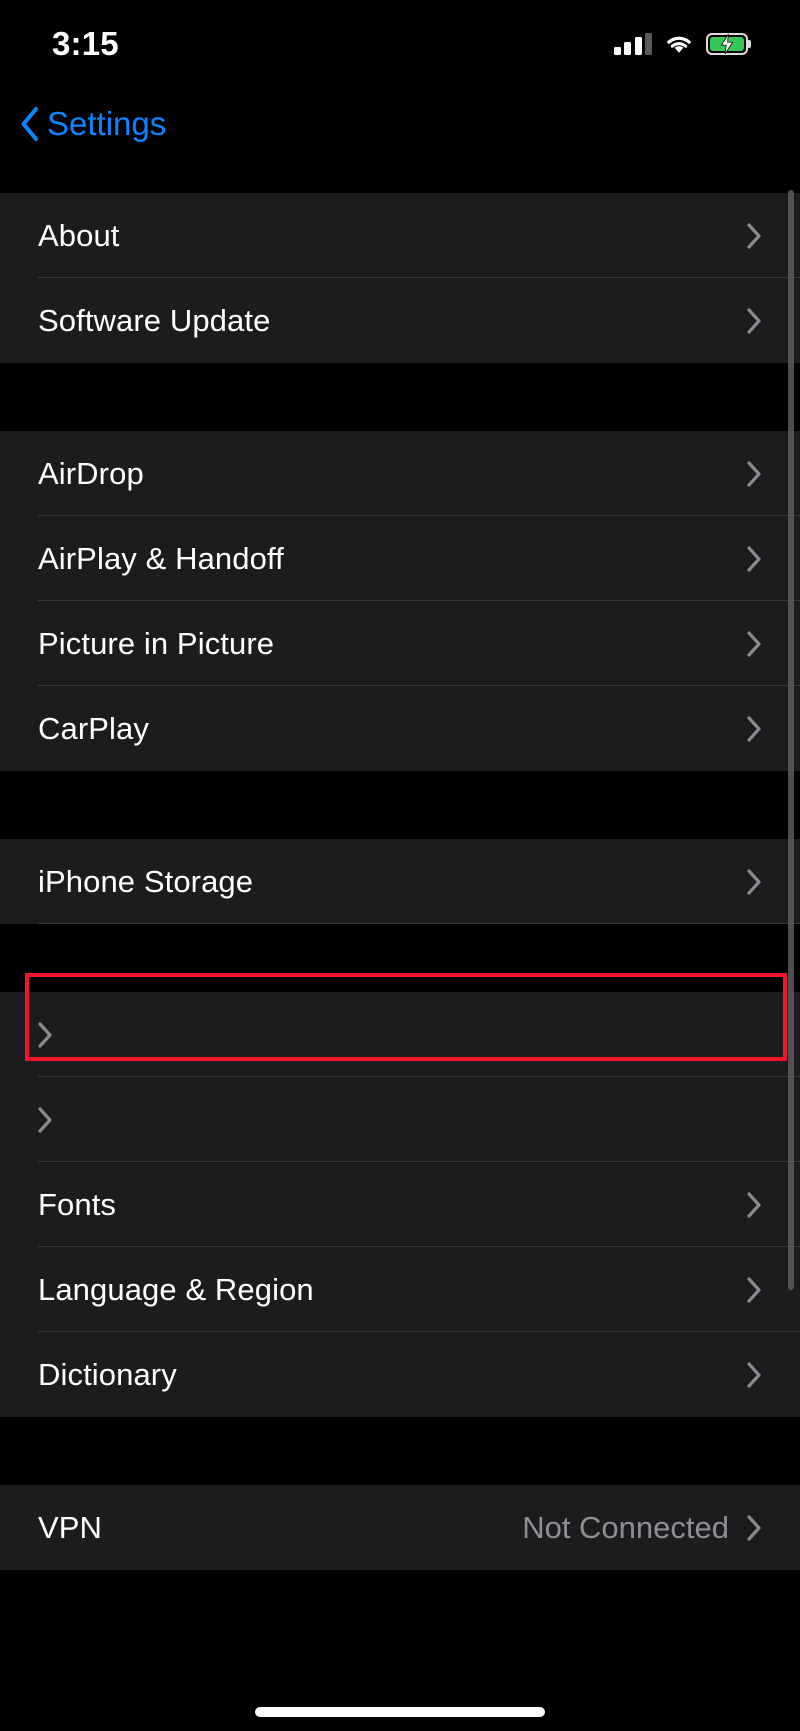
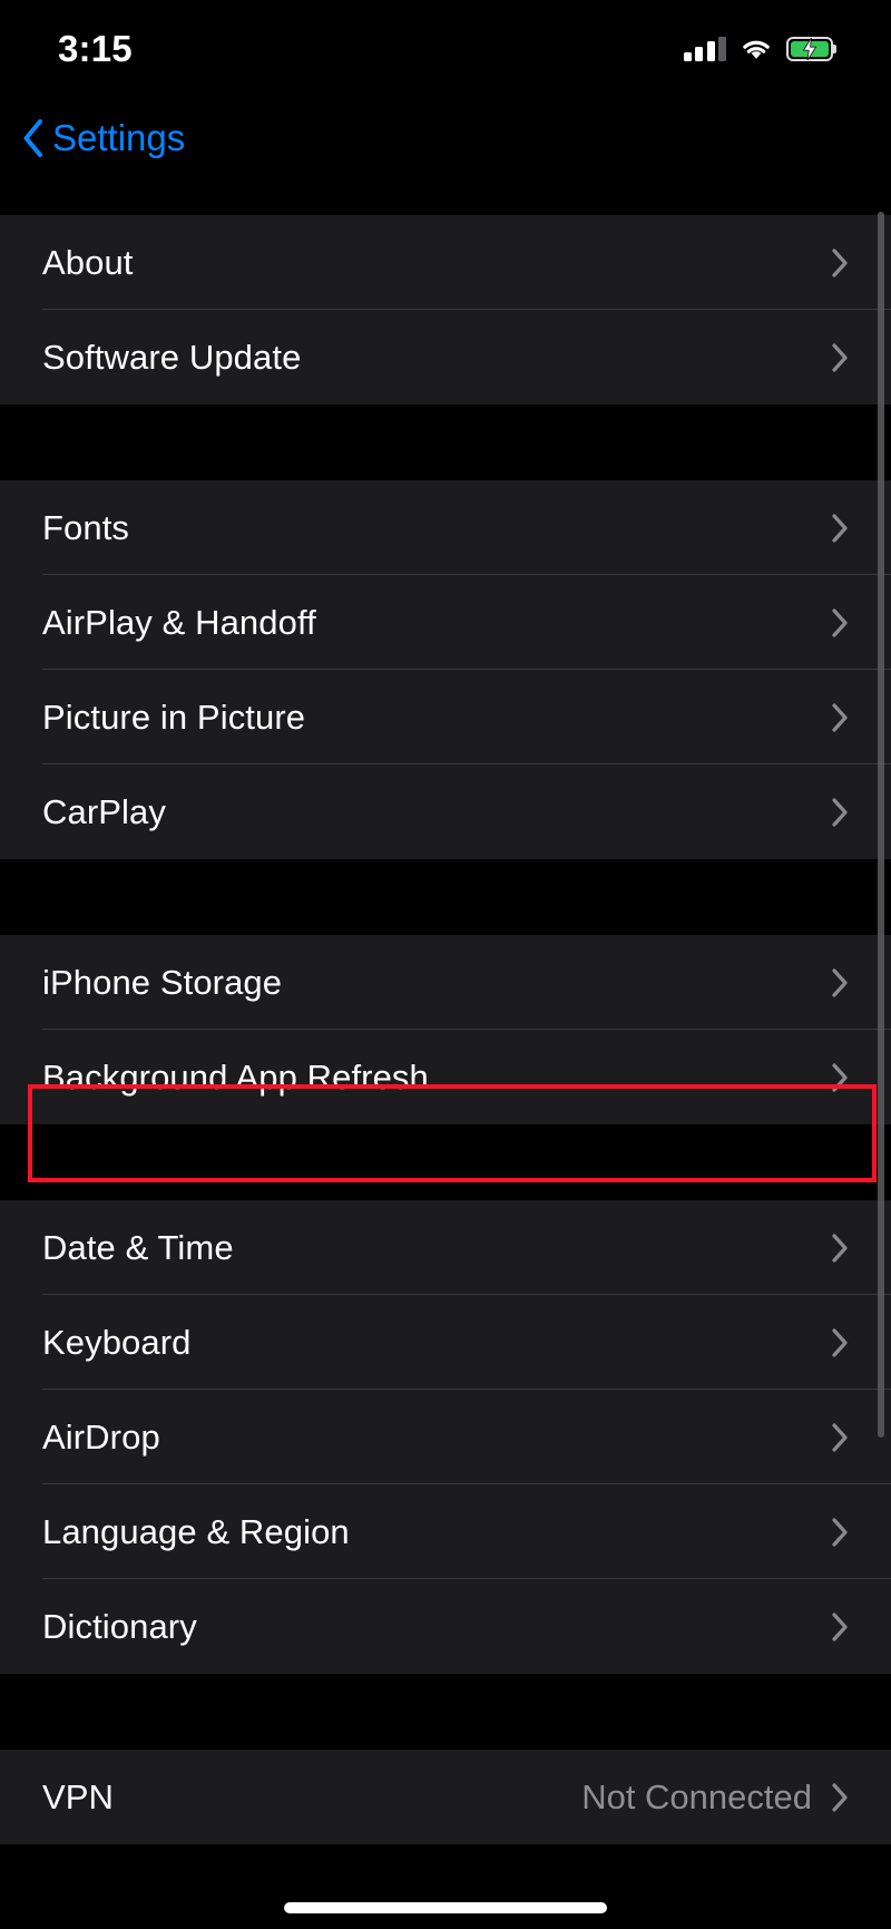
  3:15
  Settings
  About
  Software Update
- AirDrop
+ Fonts
  AirPlay & Handoff
  Picture in Picture
  CarPlay
  iPhone Storage
+ Background App Refresh
+ Date & Time
+ Keyboard
- Fonts
+ AirDrop
  Language & Region
  Dictionary
  VPN
  Not Connected
